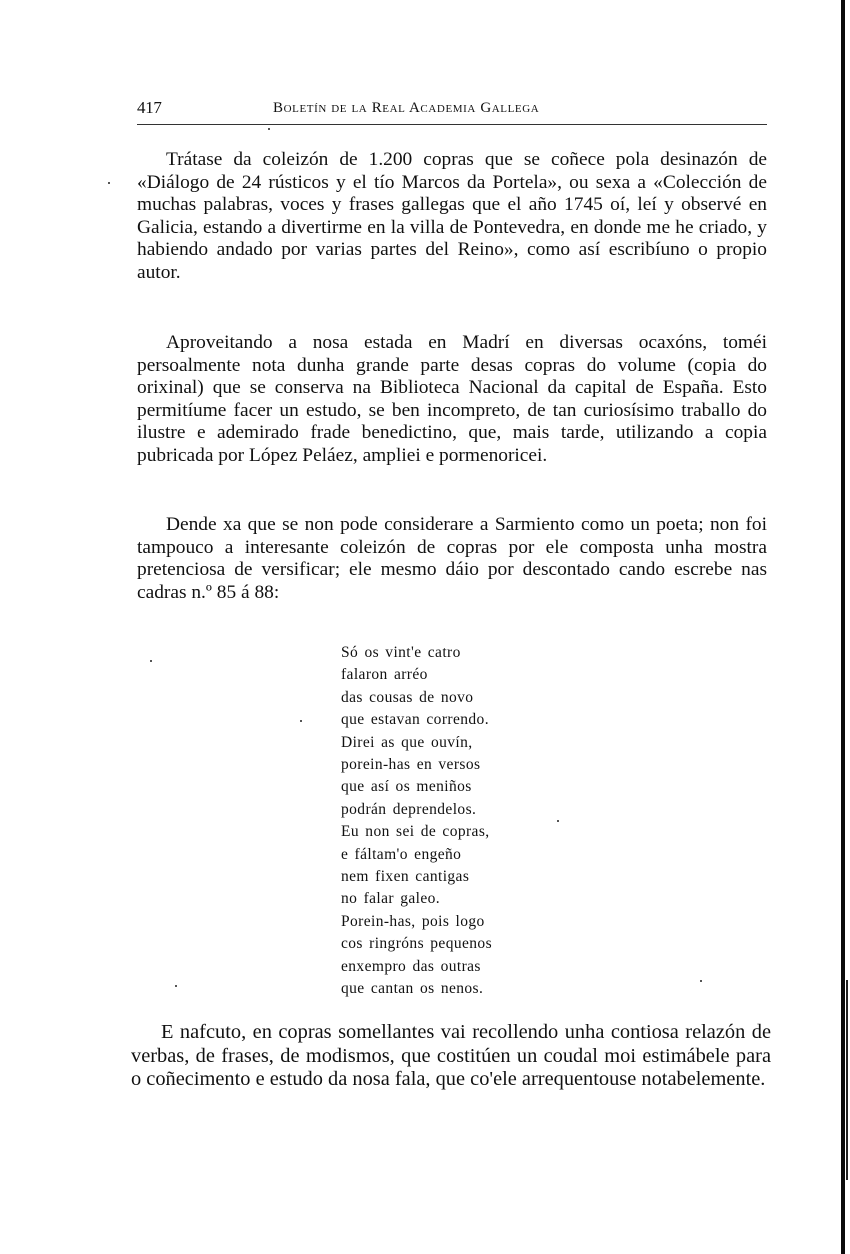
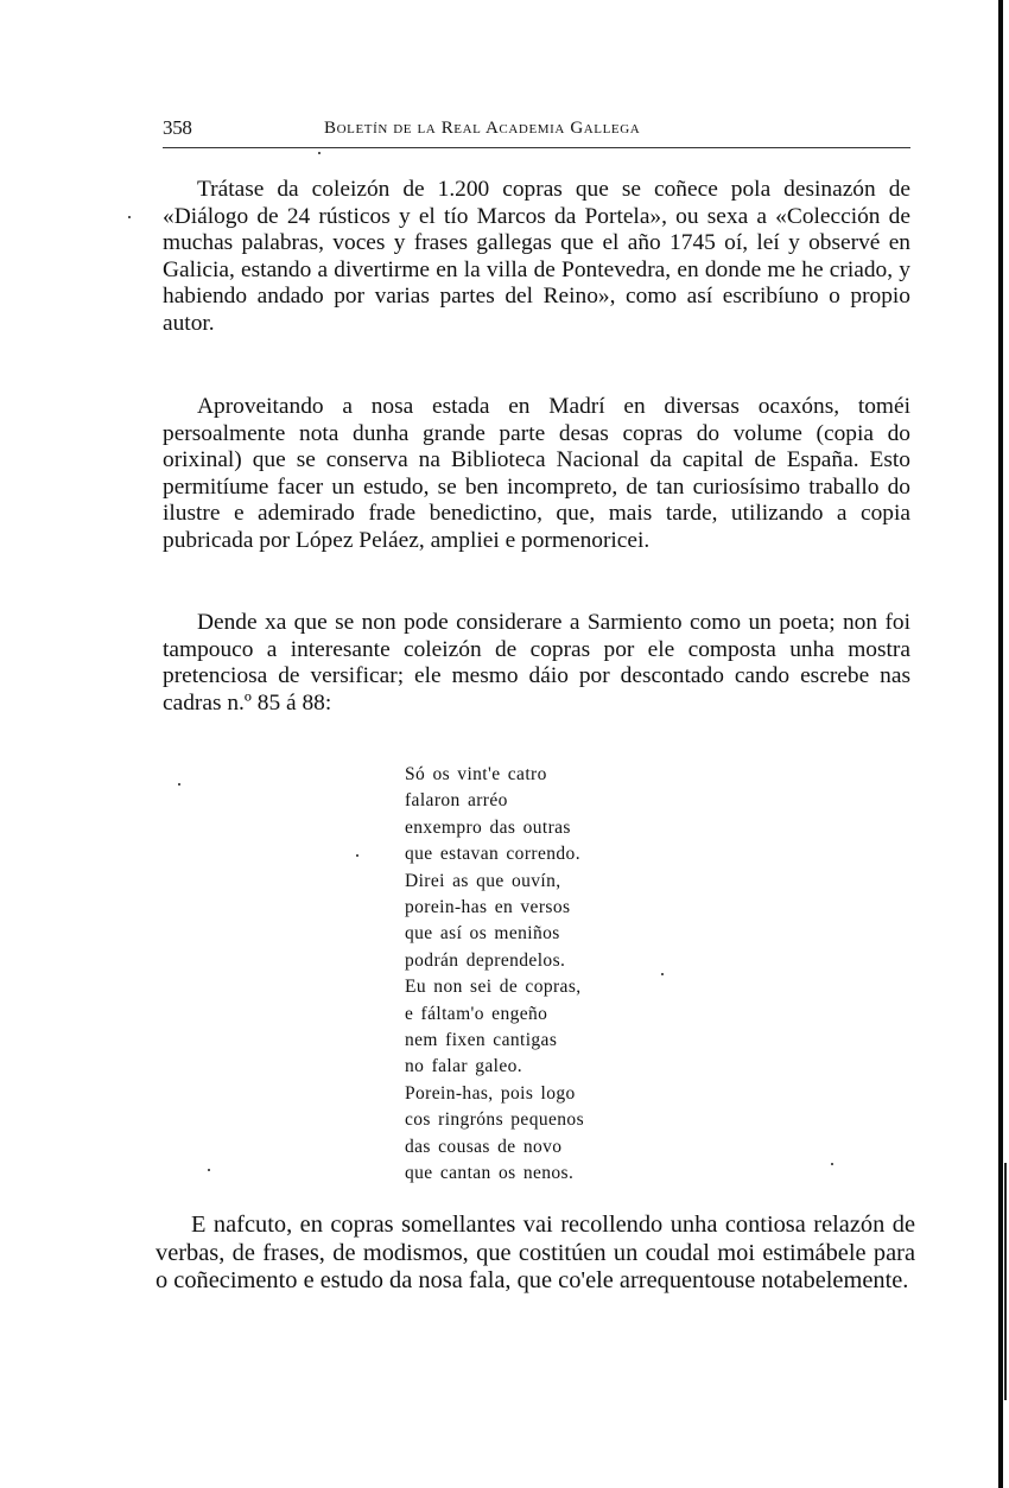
- 417
+ 358
  Boletín de la Real Academia Gallega
  Trátase da coleizón de 1.200 copras que se coñece pola desinazón de «Diálogo de 24 rústicos y el tío Marcos da Portela», ou sexa a «Colección de muchas palabras, voces y frases gallegas que el año 1745 oí, leí y observé en Galicia, estando a divertirme en la villa de Pontevedra, en donde me he criado, y habiendo andado por varias partes del Reino», como así escribíuno o propio autor.
  Aproveitando a nosa estada en Madrí en diversas ocaxóns, toméi persoalmente nota dunha grande parte desas copras do volume (copia do orixinal) que se conserva na Biblioteca Nacional da capital de España. Esto permitíume facer un estudo, se ben incompreto, de tan curiosísimo traballo do ilustre e ademirado frade benedictino, que, mais tarde, utilizando a copia pubricada por López Peláez, ampliei e pormenoricei.
  Dende xa que se non pode considerare a Sarmiento como un poeta; non foi tampouco a interesante coleizón de copras por ele composta unha mostra pretenciosa de versificar; ele mesmo dáio por descontado cando escrebe nas cadras n.º 85 á 88:
  Só os vint'e catro
  falaron arréo
- das cousas de novo
+ enxempro das outras
  que estavan correndo.
  Direi as que ouvín,
  porein-has en versos
  que así os meniños
  podrán deprendelos.
  Eu non sei de copras,
  e fáltam'o engeño
  nem fixen cantigas
  no falar galeo.
  Porein-has, pois logo
  cos ringróns pequenos
- enxempro das outras
+ das cousas de novo
  que cantan os nenos.
  E nafcuto, en copras somellantes vai recollendo unha contiosa relazón de verbas, de frases, de modismos, que costitúen un coudal moi estimábele para o coñecimento e estudo da nosa fala, que co'ele arrequentouse notabelemente.
